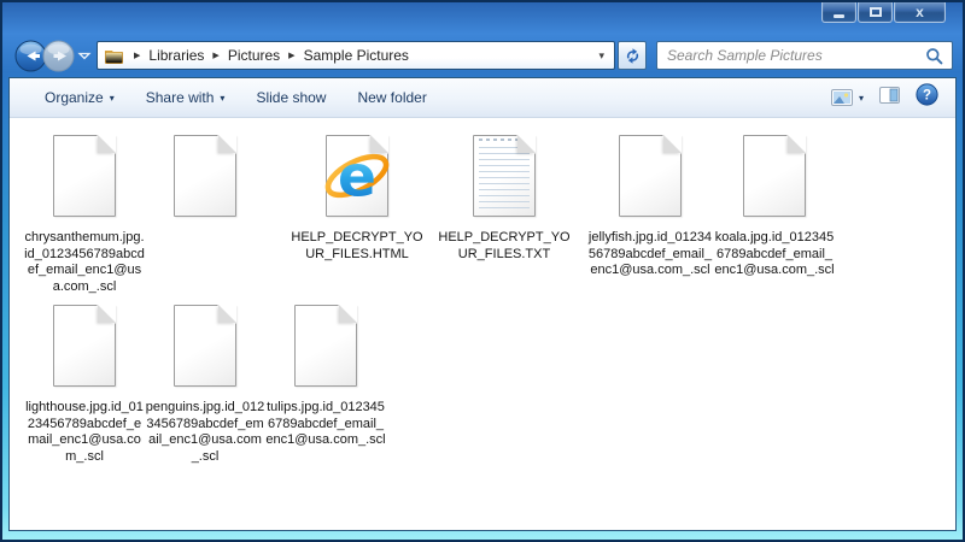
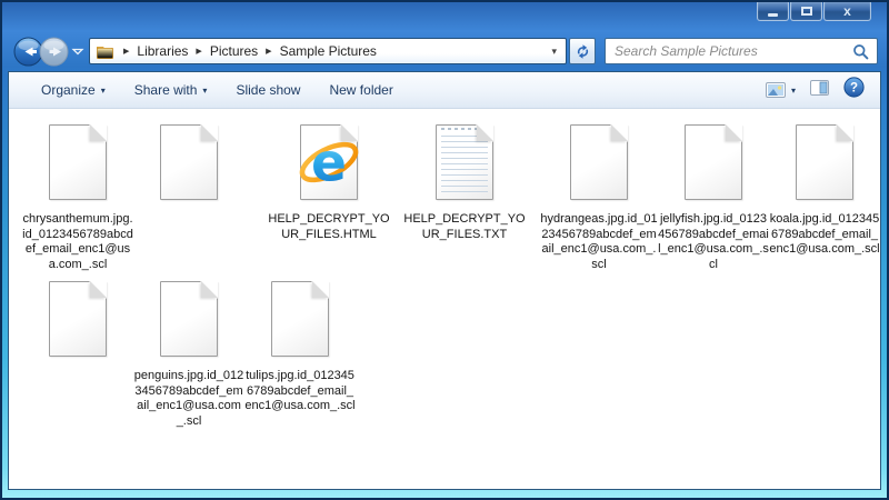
  x
  Libraries
  Pictures
  Sample Pictures
  ▾
  Search Sample Pictures
  Organize
  ▾
  Share with
  ▾
  Slide show
  New folder
  ▾
  ?
  chrysanthemum.jpg.id_0123456789abcdef_email_enc1@usa.com_.scl
  e
  HELP_DECRYPT_YOUR_FILES.HTML
  HELP_DECRYPT_YOUR_FILES.TXT
+ hydrangeas.jpg.id_0123456789abcdef_email_enc1@usa.com_.scl
  jellyfish.jpg.id_0123456789abcdef_email_enc1@usa.com_.scl
  koala.jpg.id_0123456789abcdef_email_enc1@usa.com_.scl
- lighthouse.jpg.id_0123456789abcdef_email_enc1@usa.com_.scl
  penguins.jpg.id_0123456789abcdef_email_enc1@usa.com_.scl
  tulips.jpg.id_0123456789abcdef_email_enc1@usa.com_.scl
